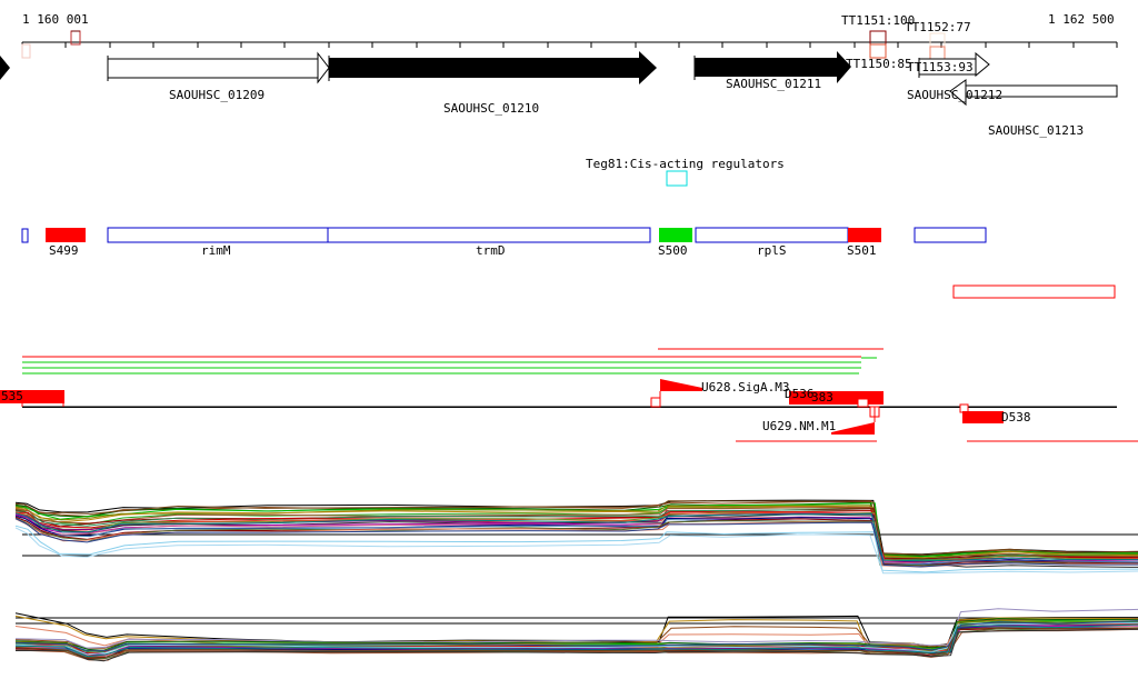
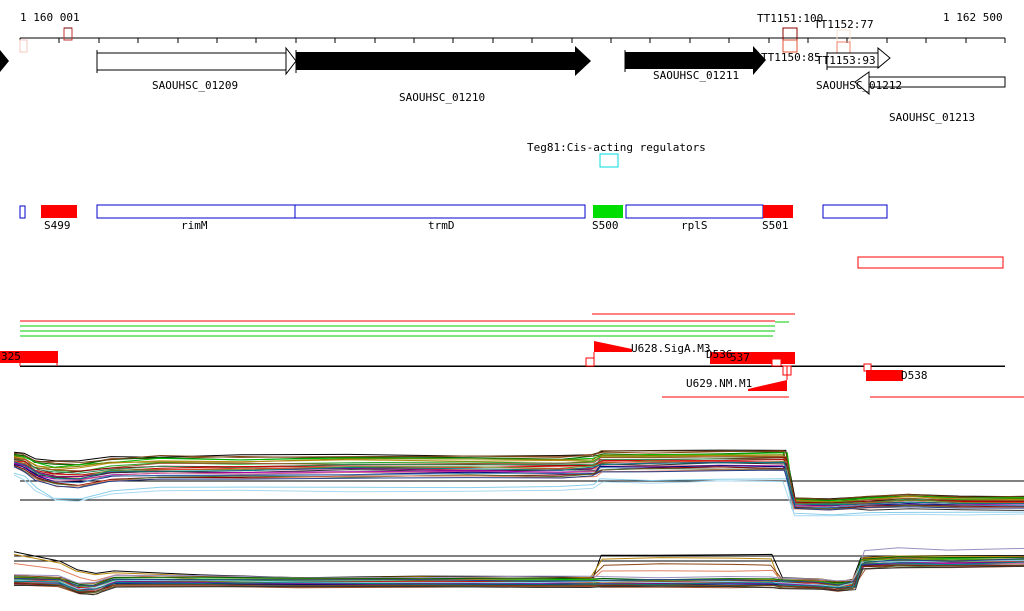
  1 160 001
  1 162 500
  TT1151:100
  TT1152:77
  TT1150:85
  TT1153:93
  SAOUHSC_01209
  SAOUHSC_01210
  SAOUHSC_01211
  SAOUHSC_01212
  SAOUHSC_01213
  Teg81:Cis-acting regulators
  S499
  rimM
  trmD
  S500
  rplS
  S501
- 535
+ 325
  U628.SigA.M3
  D536
- 383
+ 537
  U629.NM.M1
  D538
